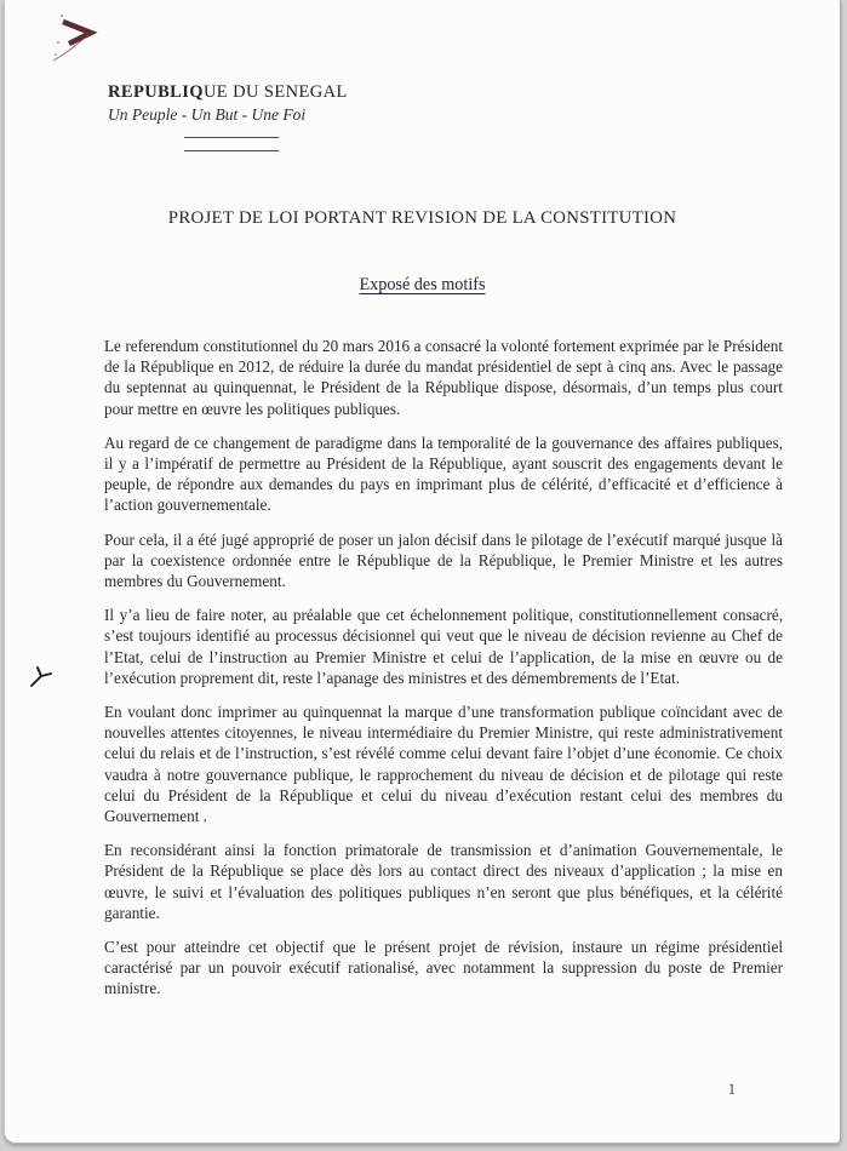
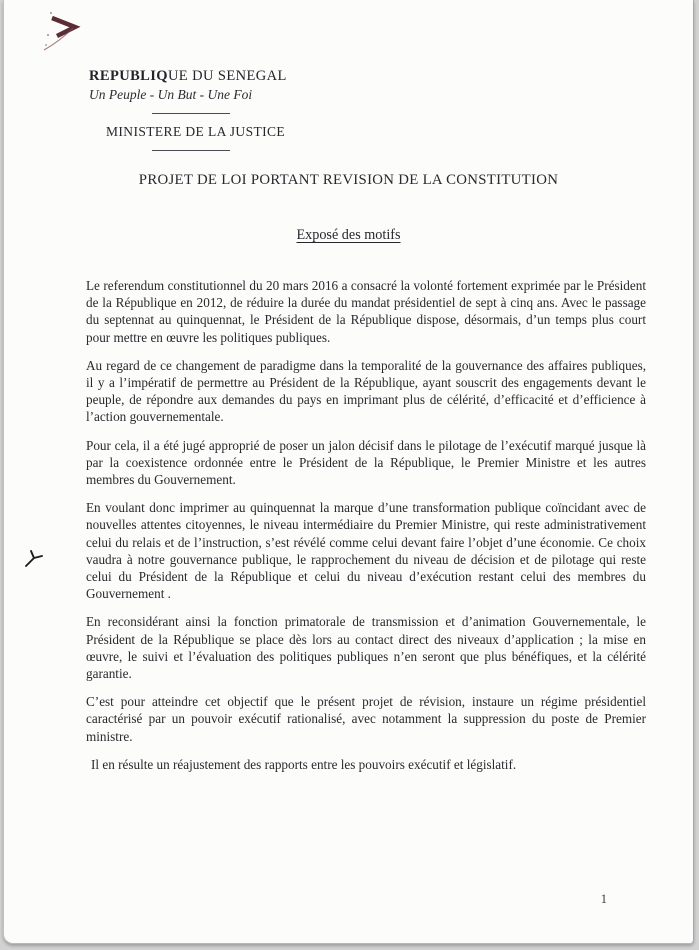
  REPUBLIQUE DU SENEGAL
  Un Peuple - Un But - Une Foi
+ MINISTERE DE LA JUSTICE
  PROJET DE LOI PORTANT REVISION DE LA CONSTITUTION
  Exposé des motifs
  Le referendum constitutionnel du 20 mars 2016 a consacré la volonté fortement exprimée par le Président de la République en 2012, de réduire la durée du mandat présidentiel de sept à cinq ans. Avec le passage du septennat au quinquennat, le Président de la République dispose, désormais, d’un temps plus court pour mettre en œuvre les politiques publiques.
  Au regard de ce changement de paradigme dans la temporalité de la gouvernance des affaires publiques, il y a l’impératif de permettre au Président de la République, ayant souscrit des engagements devant le peuple, de répondre aux demandes du pays en imprimant plus de célérité, d’efficacité et d’efficience à l’action gouvernementale.
- Pour cela, il a été jugé approprié de poser un jalon décisif dans le pilotage de l’exécutif marqué jusque là par la coexistence ordonnée entre le République de la République, le Premier Ministre et les autres membres du Gouvernement.
+ Pour cela, il a été jugé approprié de poser un jalon décisif dans le pilotage de l’exécutif marqué jusque là par la coexistence ordonnée entre le Président de la République, le Premier Ministre et les autres membres du Gouvernement.
- Il y’a lieu de faire noter, au préalable que cet échelonnement politique, constitutionnellement consacré, s’est toujours identifié au processus décisionnel qui veut que le niveau de décision revienne au Chef de l’Etat, celui de l’instruction au Premier Ministre et celui de l’application, de la mise en œuvre ou de l’exécution proprement dit, reste l’apanage des ministres et des démembrements de l’Etat.
  En voulant donc imprimer au quinquennat la marque d’une transformation publique coïncidant avec de nouvelles attentes citoyennes, le niveau intermédiaire du Premier Ministre, qui reste administrativement celui du relais et de l’instruction, s’est révélé comme celui devant faire l’objet d’une économie. Ce choix vaudra à notre gouvernance publique, le rapprochement du niveau de décision et de pilotage qui reste celui du Président de la République et celui du niveau d’exécution restant celui des membres du Gouvernement .
  En reconsidérant ainsi la fonction primatorale de transmission et d’animation Gouvernementale, le Président de la République se place dès lors au contact direct des niveaux d’application ; la mise en œuvre, le suivi et l’évaluation des politiques publiques n’en seront que plus bénéfiques, et la célérité garantie.
  C’est pour atteindre cet objectif que le présent projet de révision, instaure un régime présidentiel caractérisé par un pouvoir exécutif rationalisé, avec notamment la suppression du poste de Premier ministre.
+ Il en résulte un réajustement des rapports entre les pouvoirs exécutif et législatif.
  1
